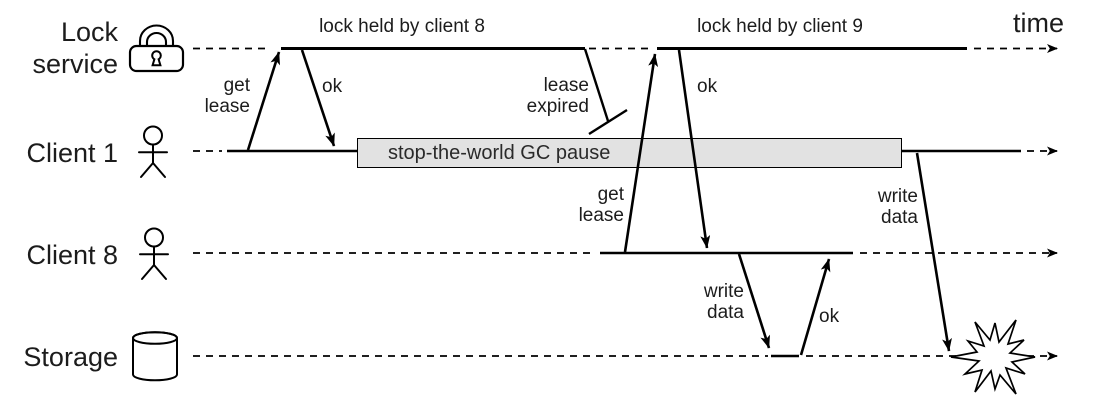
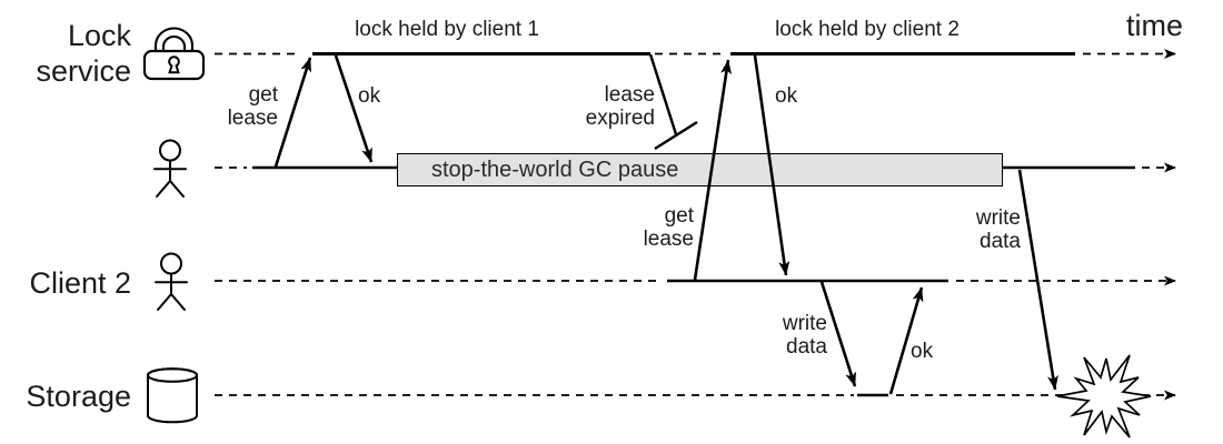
  stop-the-world GC pause
  Lock
  service
- Client 1
- Client 8
+ Client 2
  Storage
  time
- lock held by client 8
+ lock held by client 1
- lock held by client 9
+ lock held by client 2
  get
  lease
  ok
  lease
  expired
  get
  lease
  ok
  write
  data
  ok
  write
  data
